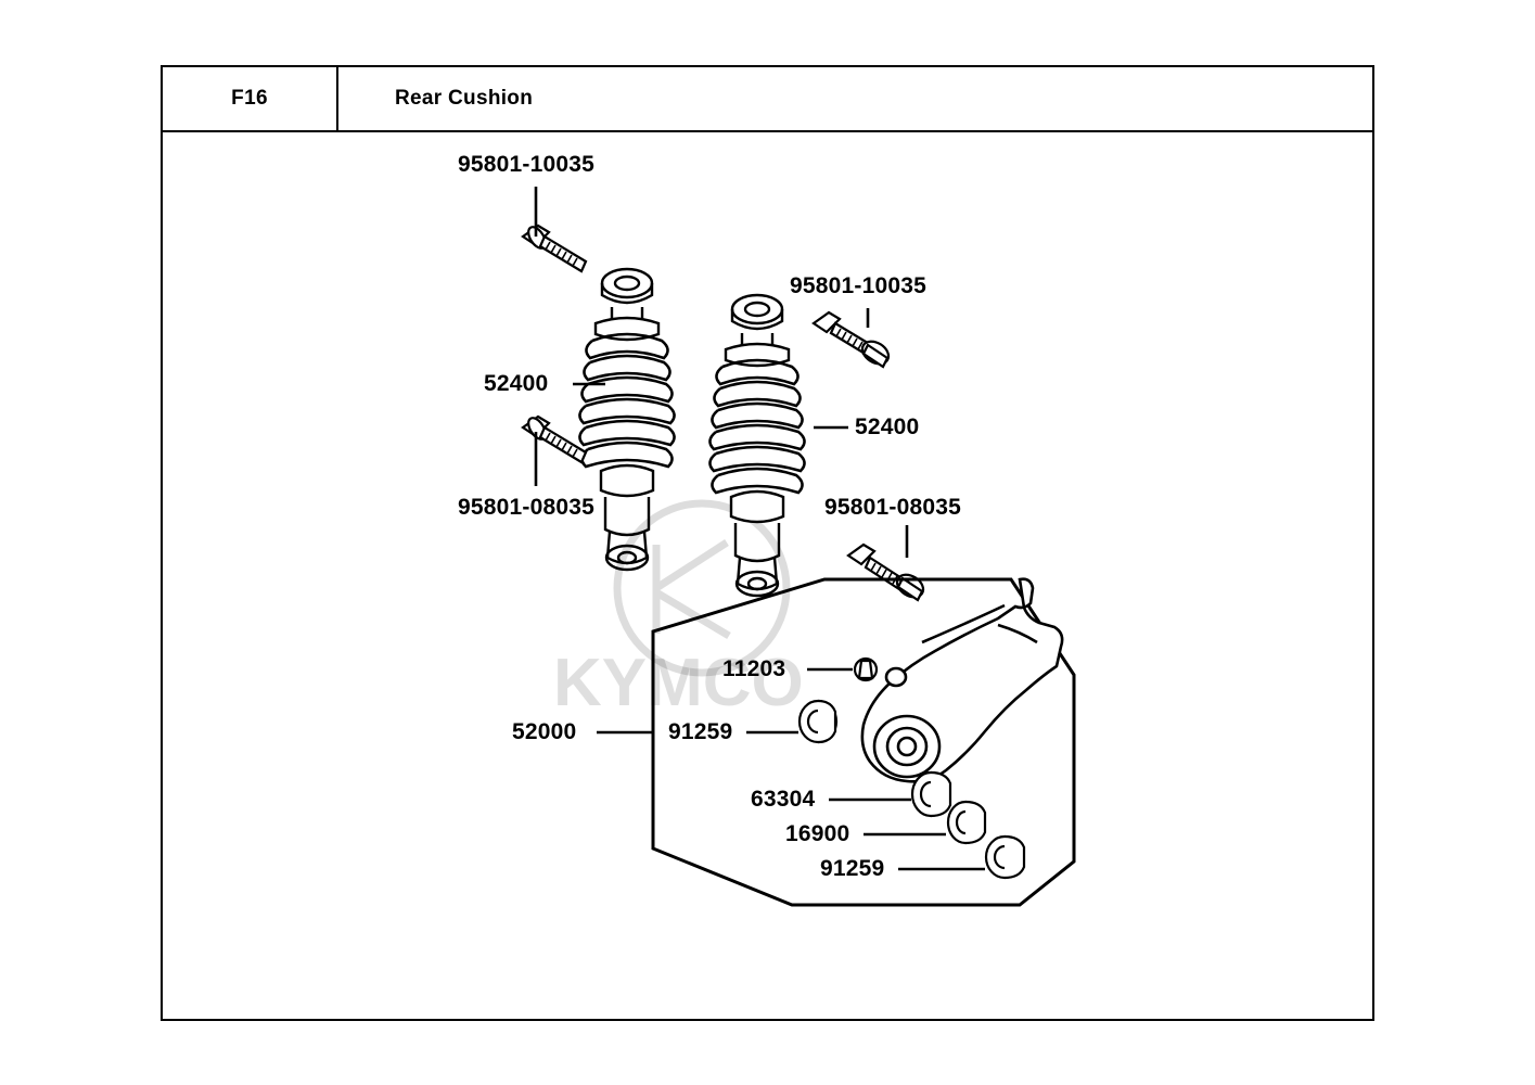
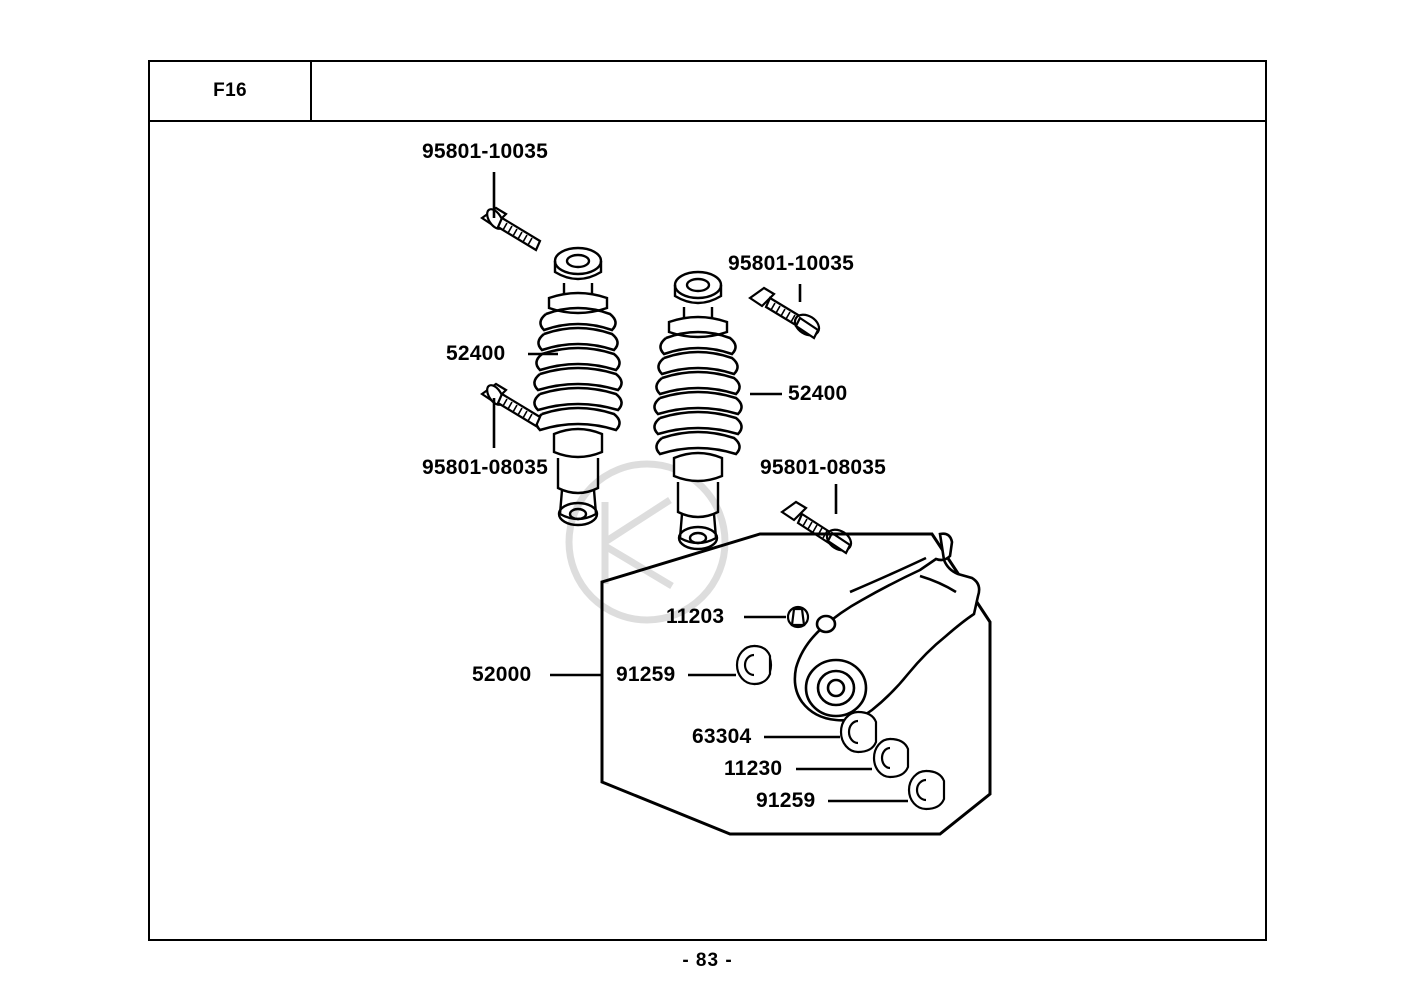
  F16
- Rear Cushion
- KYMCO
  95801-10035
  95801-10035
  52400
  52400
  95801-08035
  95801-08035
  11203
  52000
  91259
  63304
- 16900
+ 11230
  91259
+ - 83 -
